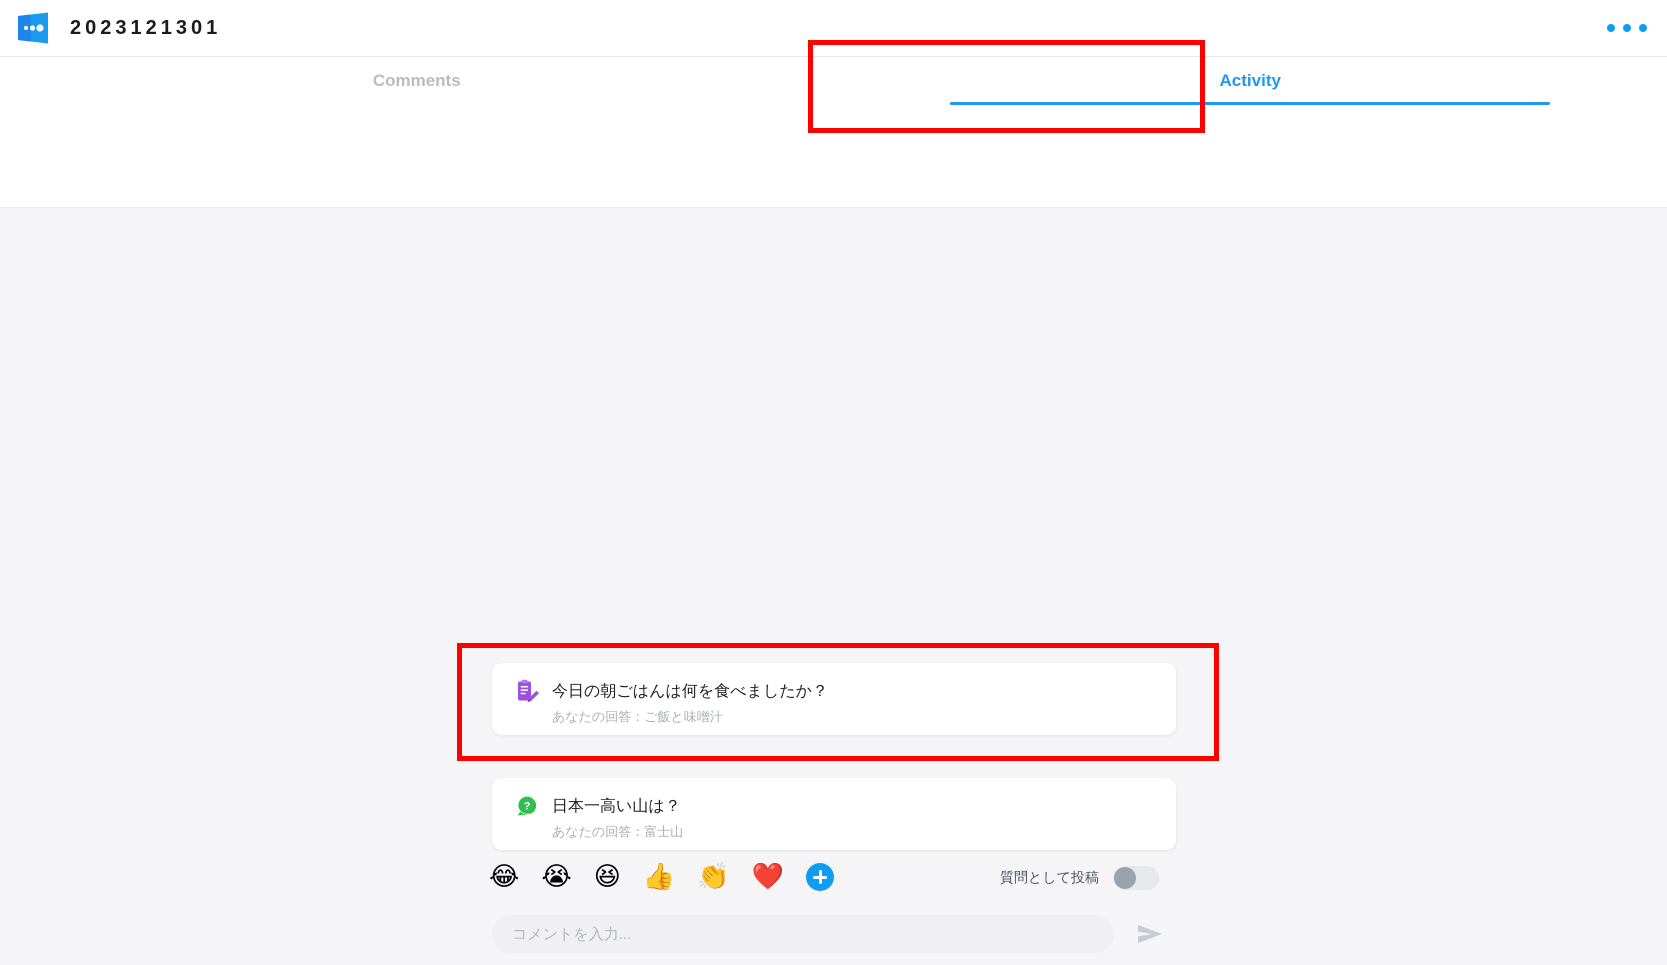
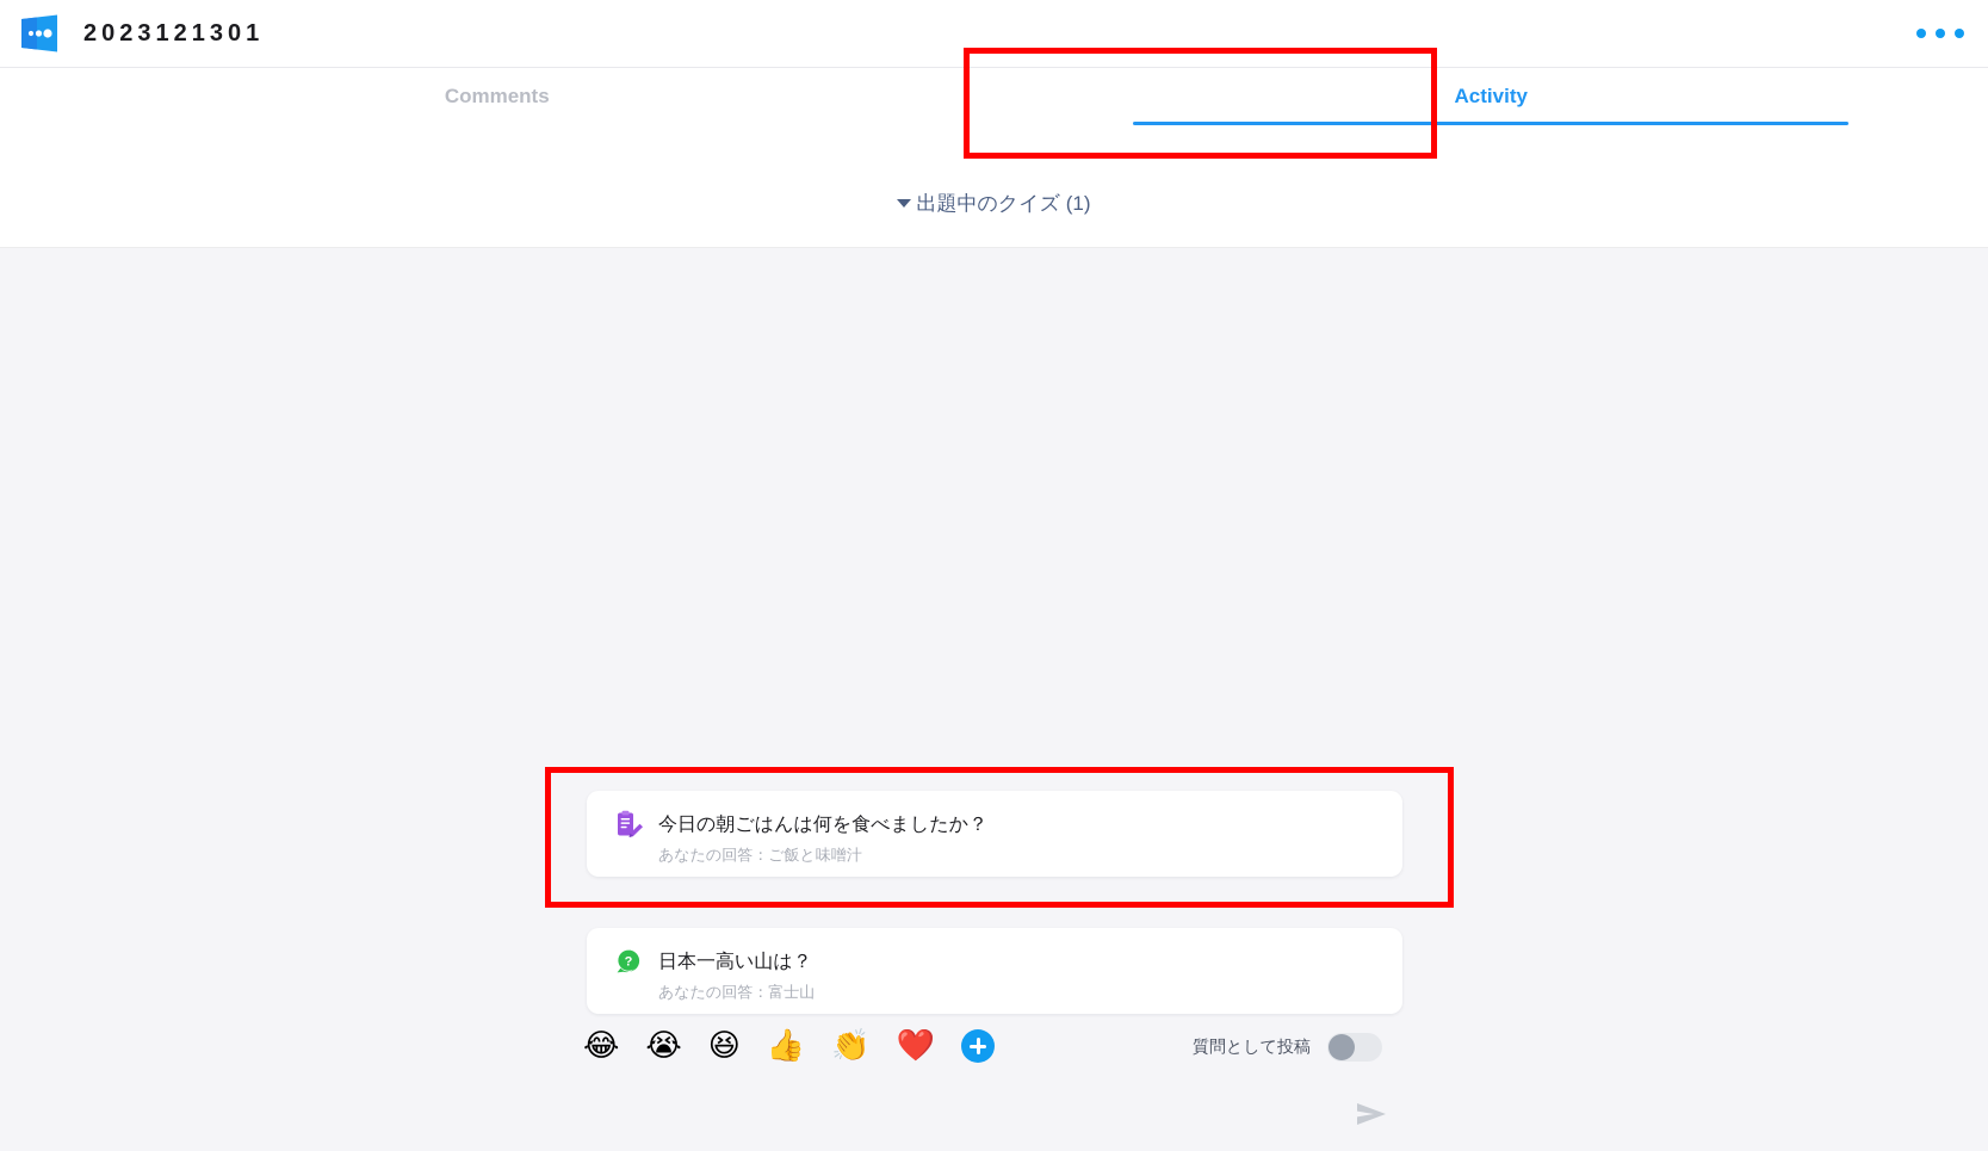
  2023121301
  Comments
  Activity
+ 出題中のクイズ (1)
  今日の朝ごはんは何を食べましたか？
  あなたの回答：ご飯と味噌汁
  ?
  日本一高い山は？
  あなたの回答：富士山
  😂
  😭
  😆
  👍
  👏
  ❤️
  質問として投稿
- コメントを入力...
